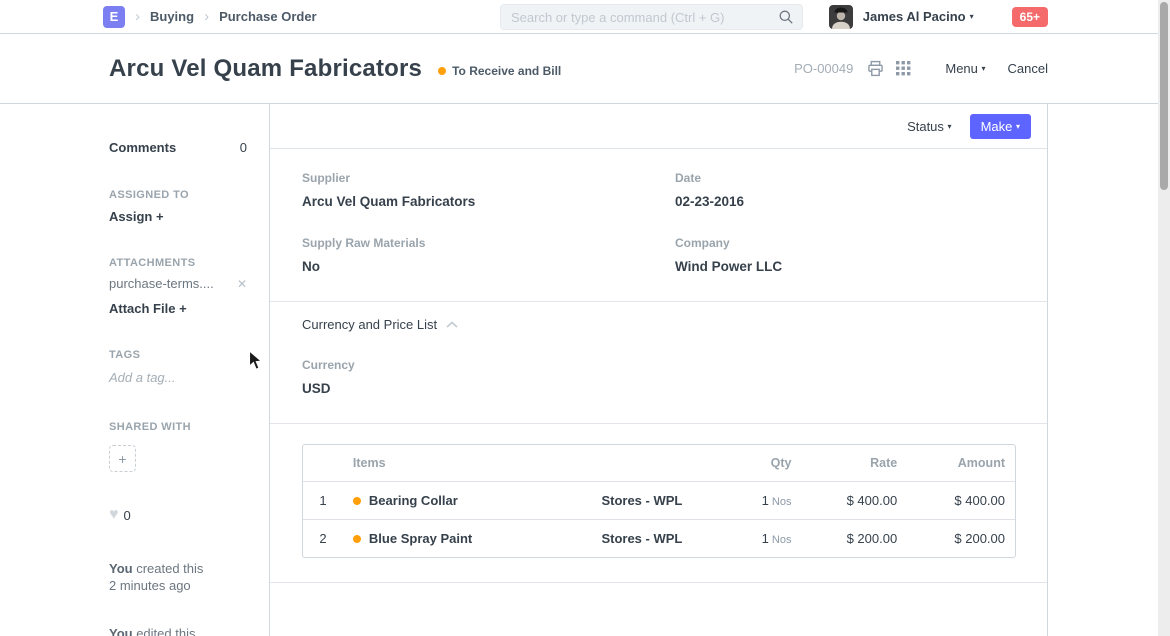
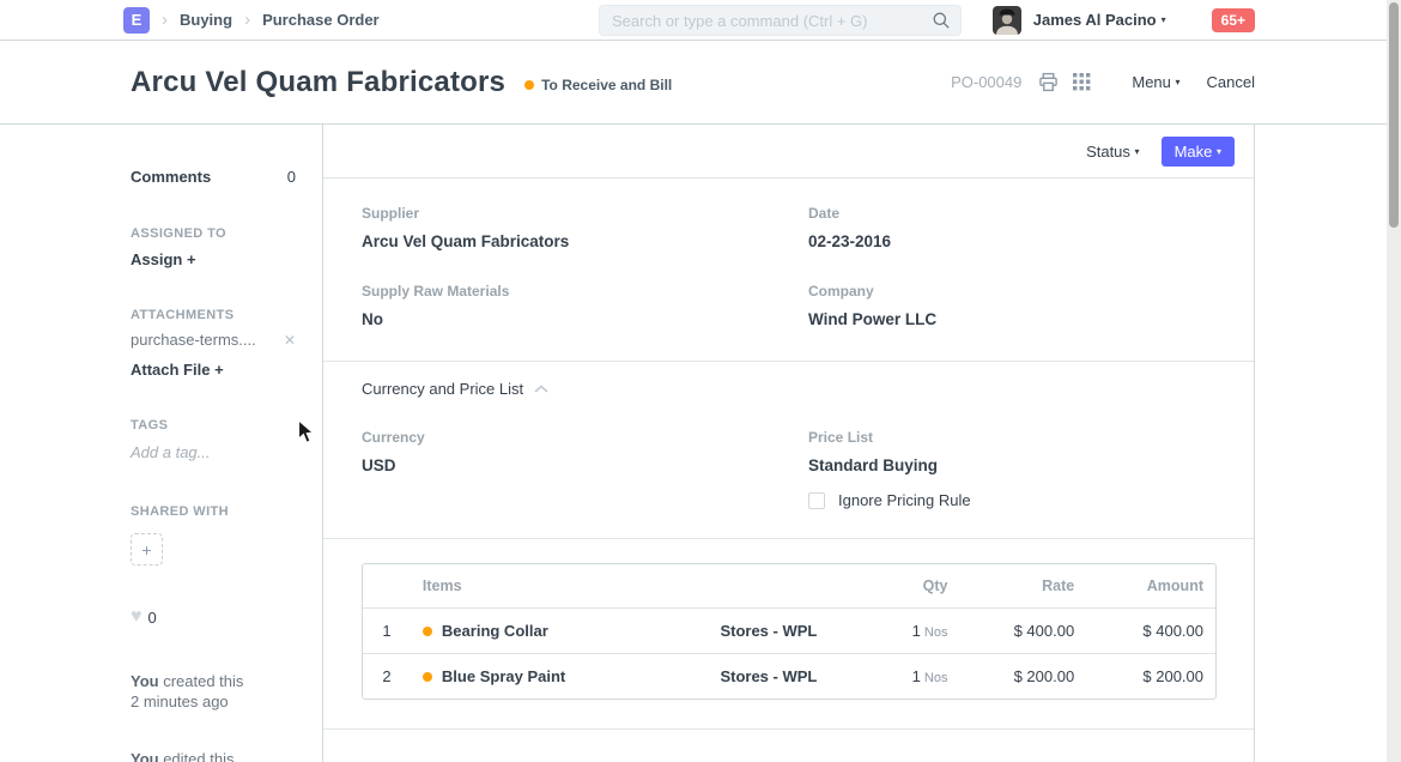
  E
  ›
  Buying
  ›
  Purchase Order
  Search or type a command (Ctrl + G)
  James Al Pacino
  ▾
  65+
  Arcu Vel Quam Fabricators
  To Receive and Bill
  PO-00049
  Menu ▾
  Cancel
  Comments
  0
  ASSIGNED TO
  Assign +
  ATTACHMENTS
  purchase-terms....
  ✕
  Attach File +
  TAGS
  Add a tag...
  SHARED WITH
  +
  ♥
  0
  You created this
  2 minutes ago
  You edited this
  Status ▾
  Make ▾
  Supplier
  Arcu Vel Quam Fabricators
  Date
  02-23-2016
  Supply Raw Materials
  No
  Company
  Wind Power LLC
  Currency and Price List
  Currency
  USD
+ Price List
+ Standard Buying
+ Ignore Pricing Rule
  	Items		Qty	Rate	Amount
  1	Bearing Collar	Stores - WPL	1 Nos	$ 400.00	$ 400.00
  2	Blue Spray Paint	Stores - WPL	1 Nos	$ 200.00	$ 200.00
